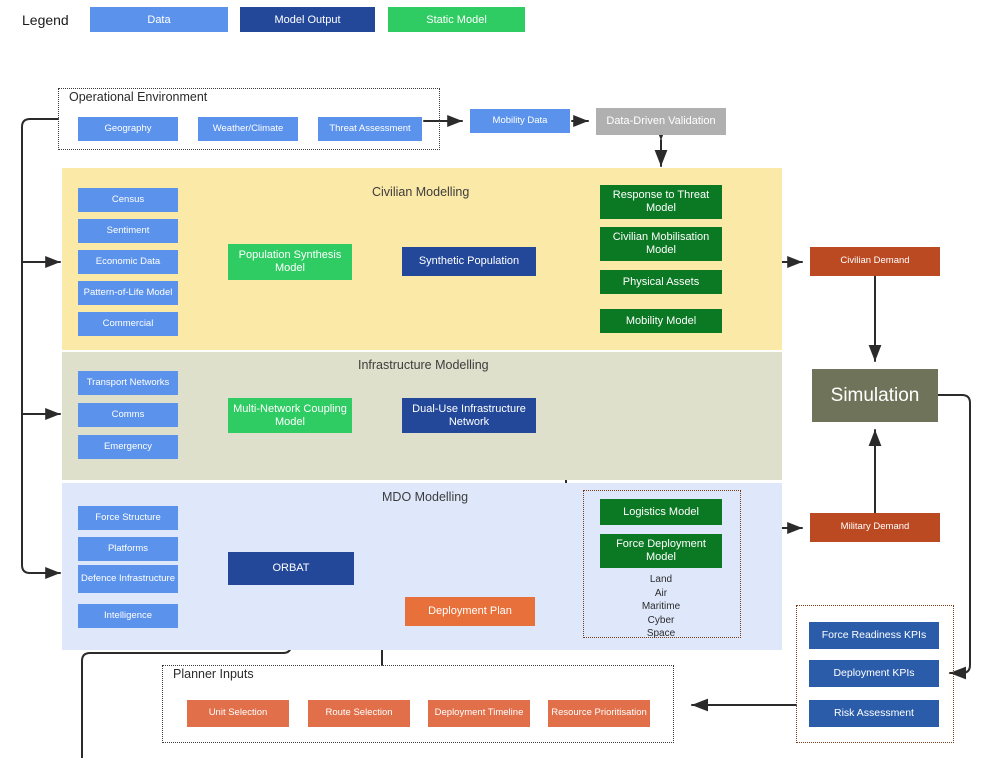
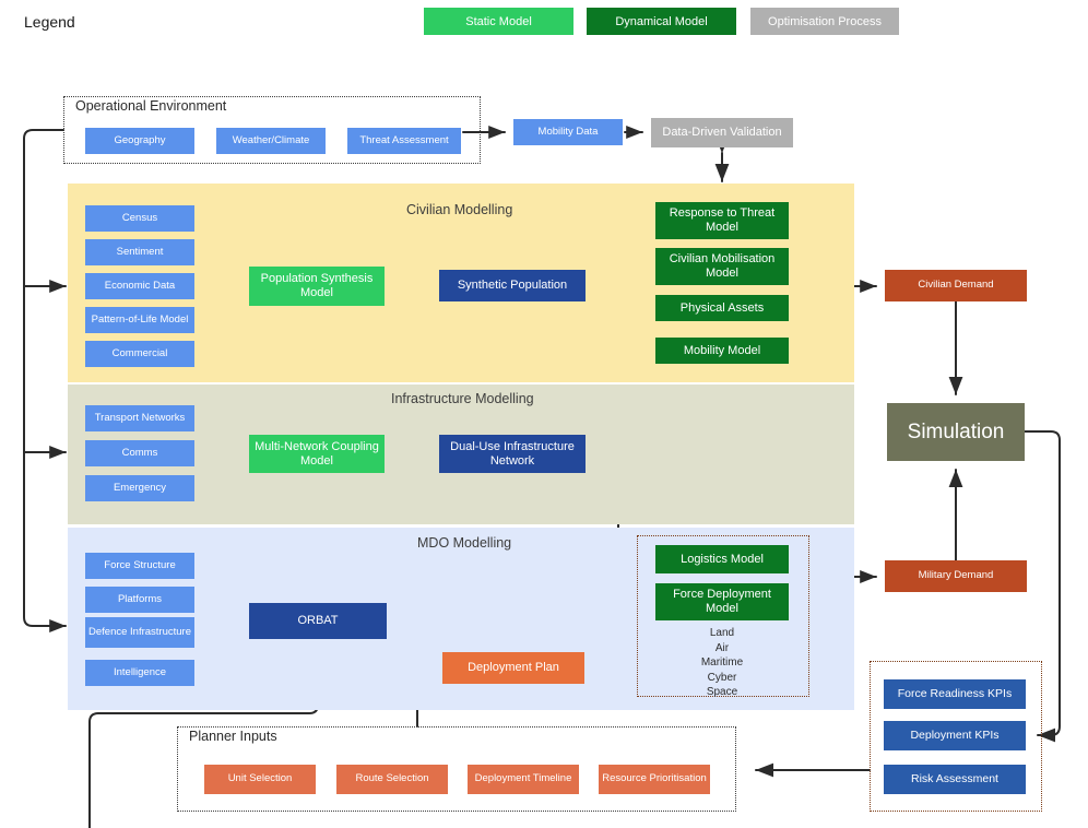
  Legend
- Data
- Model Output
  Static Model
+ Dynamical Model
+ Optimisation Process
  Civilian Modelling
  Infrastructure Modelling
  MDO Modelling
  Operational Environment
  Planner Inputs
  Geography
  Weather/Climate
  Threat Assessment
  Mobility Data
  Data-Driven Validation
  Census
  Sentiment
  Economic Data
  Pattern-of-Life Model
  Commercial
  Population Synthesis Model
  Synthetic Population
  Response to Threat Model
  Civilian Mobilisation Model
  Physical Assets
  Mobility Model
  Civilian Demand
  Transport Networks
  Comms
  Emergency
  Multi-Network Coupling Model
  Dual-Use Infrastructure Network
  Force Structure
  Platforms
  Defence Infrastructure
  Intelligence
  ORBAT
  Logistics Model
  Force Deployment Model
  Deployment Plan
  Military Demand
  Simulation
  Force Readiness KPIs
  Deployment KPIs
  Risk Assessment
  Unit Selection
  Route Selection
  Deployment Timeline
  Resource Prioritisation
  Land
  Air
  Maritime
  Cyber
  Space
